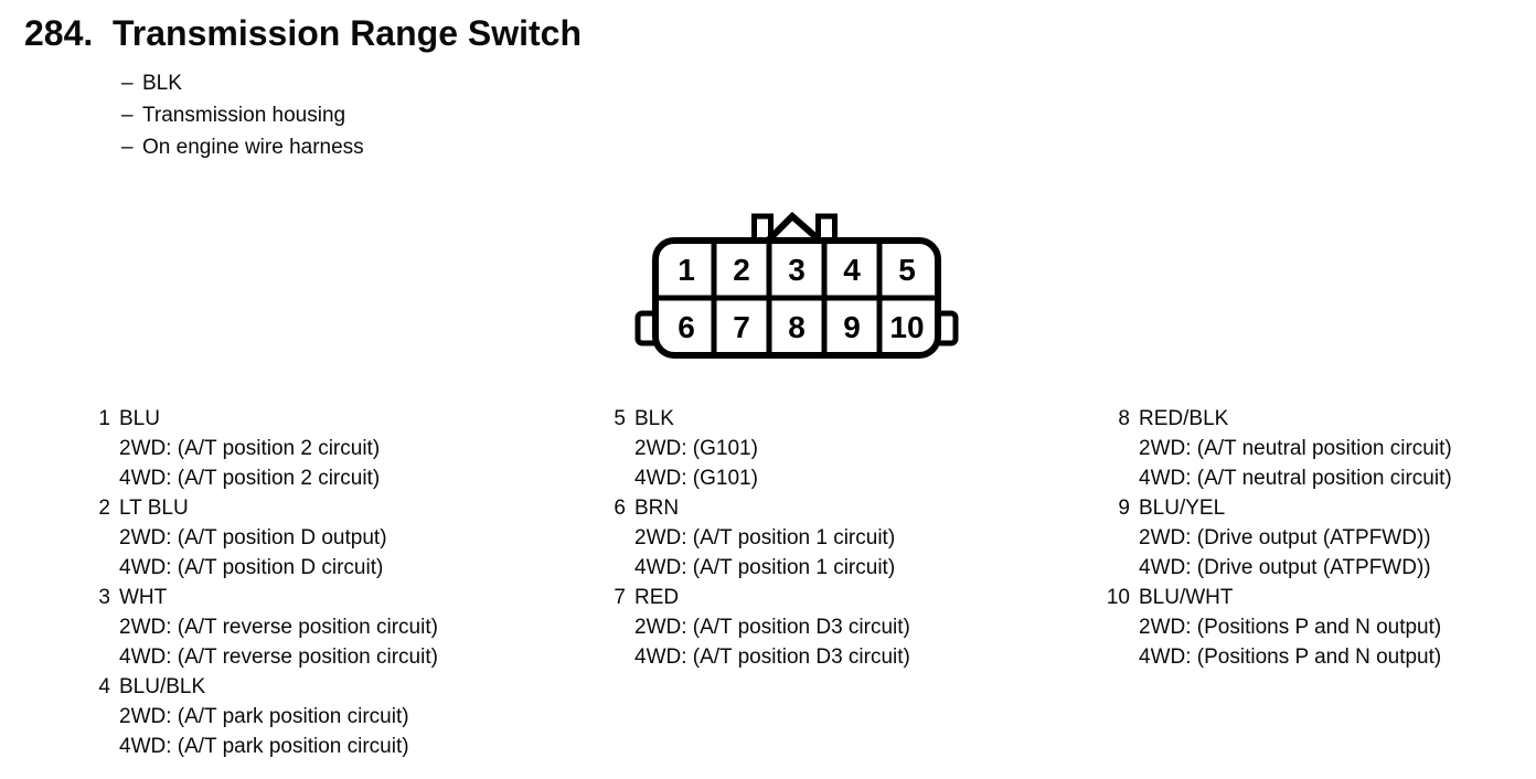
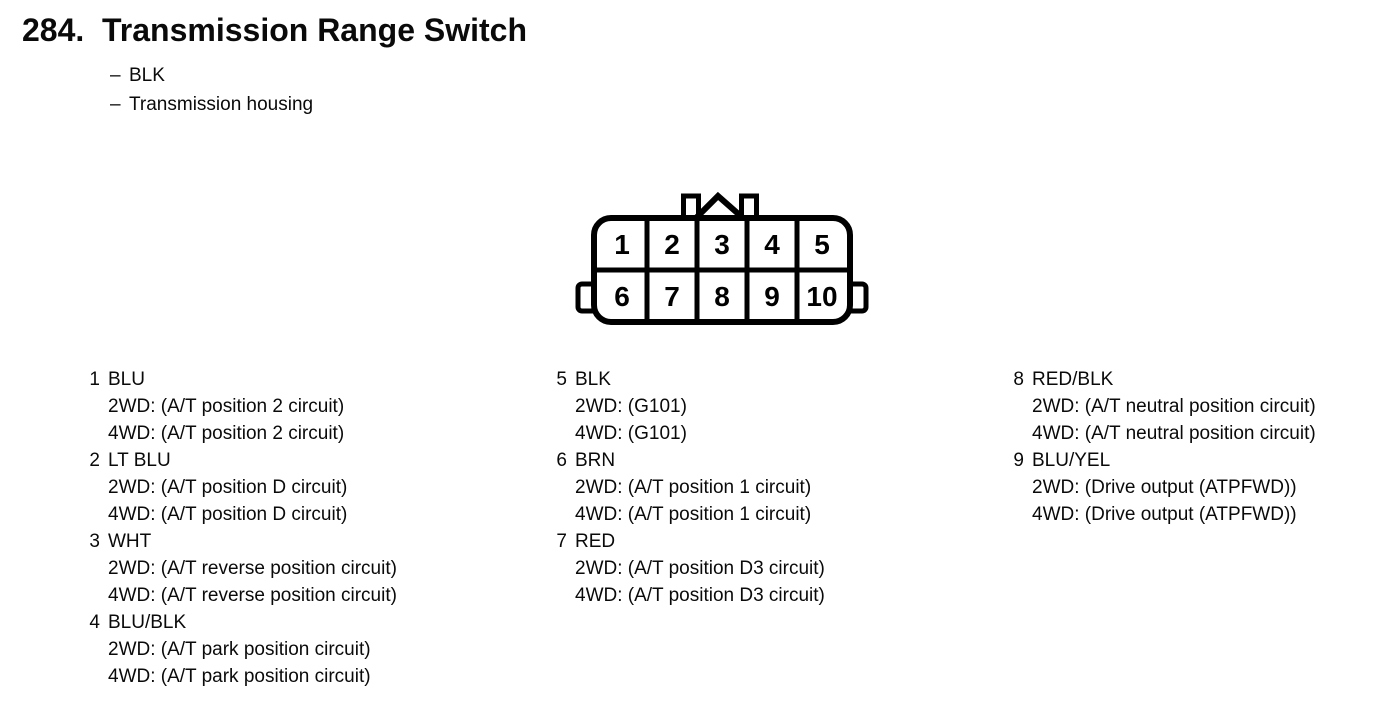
  284. Transmission Range Switch
  – BLK
  – Transmission housing
- – On engine wire harness
  1
  2
  3
  4
  5
  6
  7
  8
  9
  10
  1 BLU
  2WD: (A/T position 2 circuit)
  4WD: (A/T position 2 circuit)
  2 LT BLU
- 2WD: (A/T position D output)
+ 2WD: (A/T position D circuit)
  4WD: (A/T position D circuit)
  3 WHT
  2WD: (A/T reverse position circuit)
  4WD: (A/T reverse position circuit)
  4 BLU/BLK
  2WD: (A/T park position circuit)
  4WD: (A/T park position circuit)
  5 BLK
  2WD: (G101)
  4WD: (G101)
  6 BRN
  2WD: (A/T position 1 circuit)
  4WD: (A/T position 1 circuit)
  7 RED
  2WD: (A/T position D3 circuit)
  4WD: (A/T position D3 circuit)
  8 RED/BLK
  2WD: (A/T neutral position circuit)
  4WD: (A/T neutral position circuit)
  9 BLU/YEL
  2WD: (Drive output (ATPFWD))
  4WD: (Drive output (ATPFWD))
- 10 BLU/WHT
- 2WD: (Positions P and N output)
- 4WD: (Positions P and N output)
